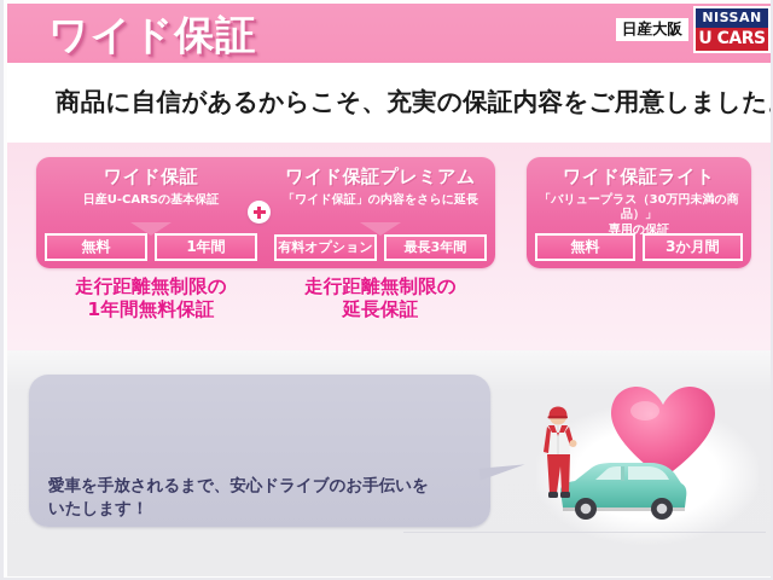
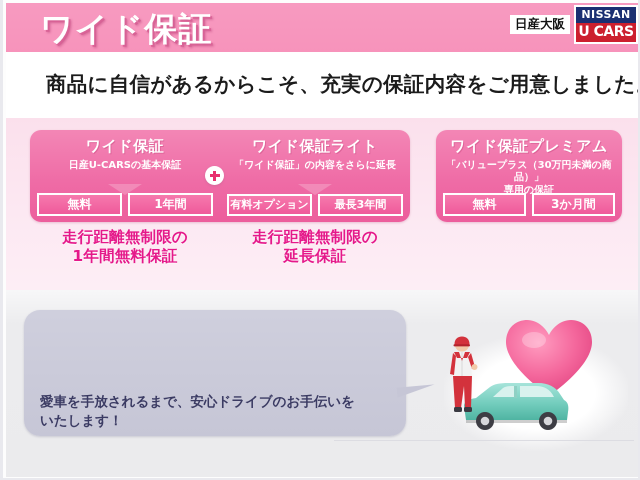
  ワイド保証
  日産大阪
  NISSAN
  U CARS
  商品に自信があるからこそ、充実の保証内容をご用意しました
  ワイド保証
  日産U-CARSの基本保証
  無料
  1年間
- ワイド保証プレミアム
+ ワイド保証ライト
  「ワイド保証」の内容をさらに延長
  有料オプション
  最長3年間
- ワイド保証ライト
+ ワイド保証プレミアム
  「バリュープラス（30万円未満の商品）」
  専用の保証
  無料
  3か月間
  走行距離無制限の
  1年間無料保証
  走行距離無制限の
  延長保証
  愛車を手放されるまで、安心ドライブのお手伝いを
  いたします！
